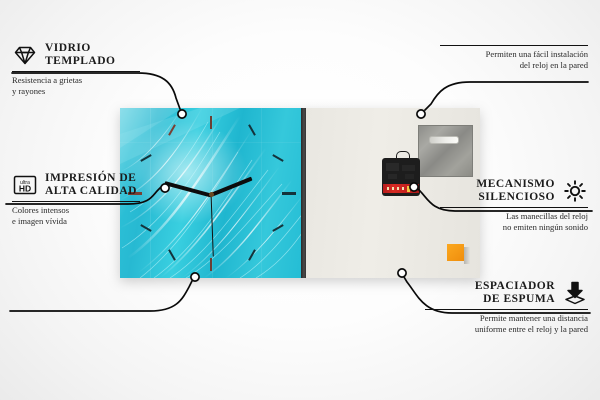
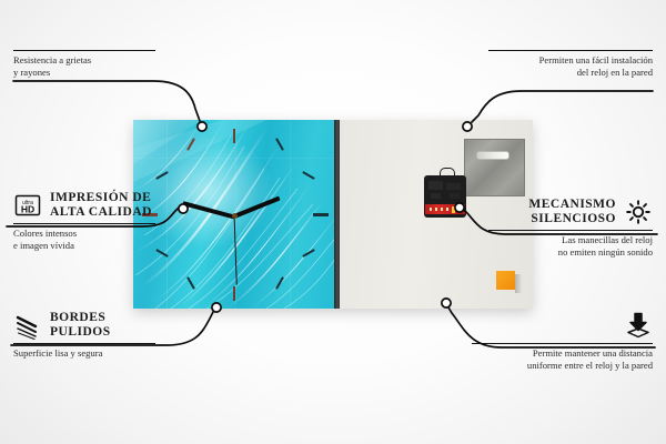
- VIDRIO
- TEMPLADO
  Resistencia a grietas
  y rayones
  HD
  IMPRESIÓN DE
  ALTA CALIDAD
  Colores intensos
  e imagen vívida
+ BORDES
+ PULIDOS
+ Superficie lisa y segura
  Permiten una fácil instalación
  del reloj en la pared
  MECANISMO
  SILENCIOSO
  Las manecillas del reloj
  no emiten ningún sonido
- ESPACIADOR
- DE ESPUMA
  Permite mantener una distancia
  uniforme entre el reloj y la pared
